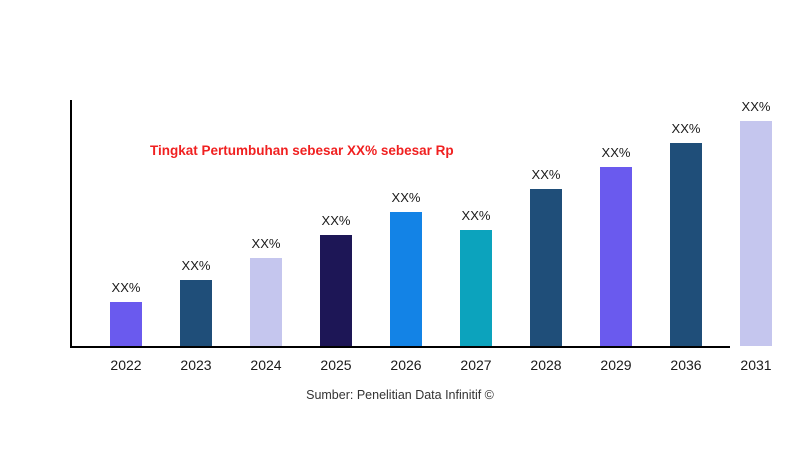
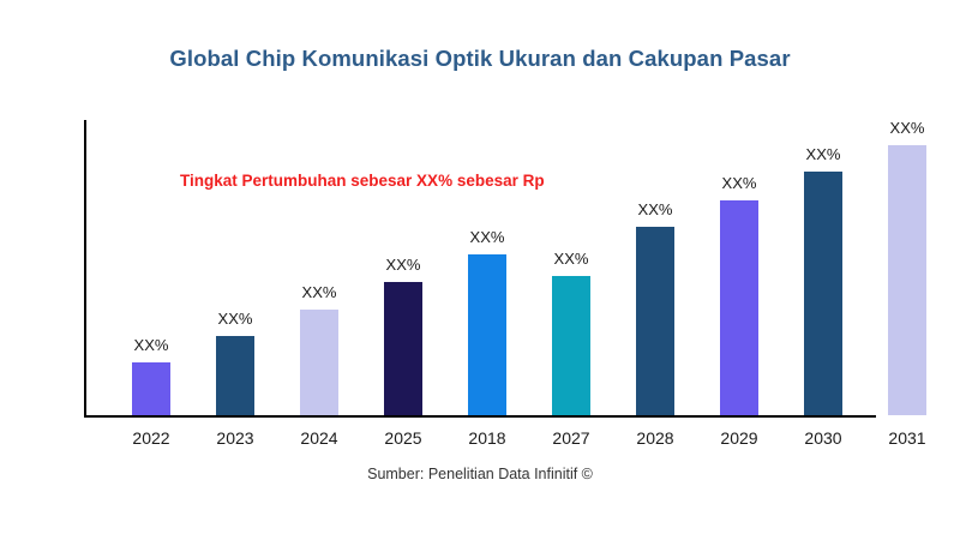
+ Global Chip Komunikasi Optik Ukuran dan Cakupan Pasar
  XX%
  2022
  XX%
  2023
  XX%
  2024
  XX%
  2025
  XX%
- 2026
+ 2018
  XX%
  2027
  XX%
  2028
  XX%
  2029
  XX%
- 2036
+ 2030
  XX%
  2031
  Tingkat Pertumbuhan sebesar XX% sebesar Rp
  Sumber: Penelitian Data Infinitif ©
